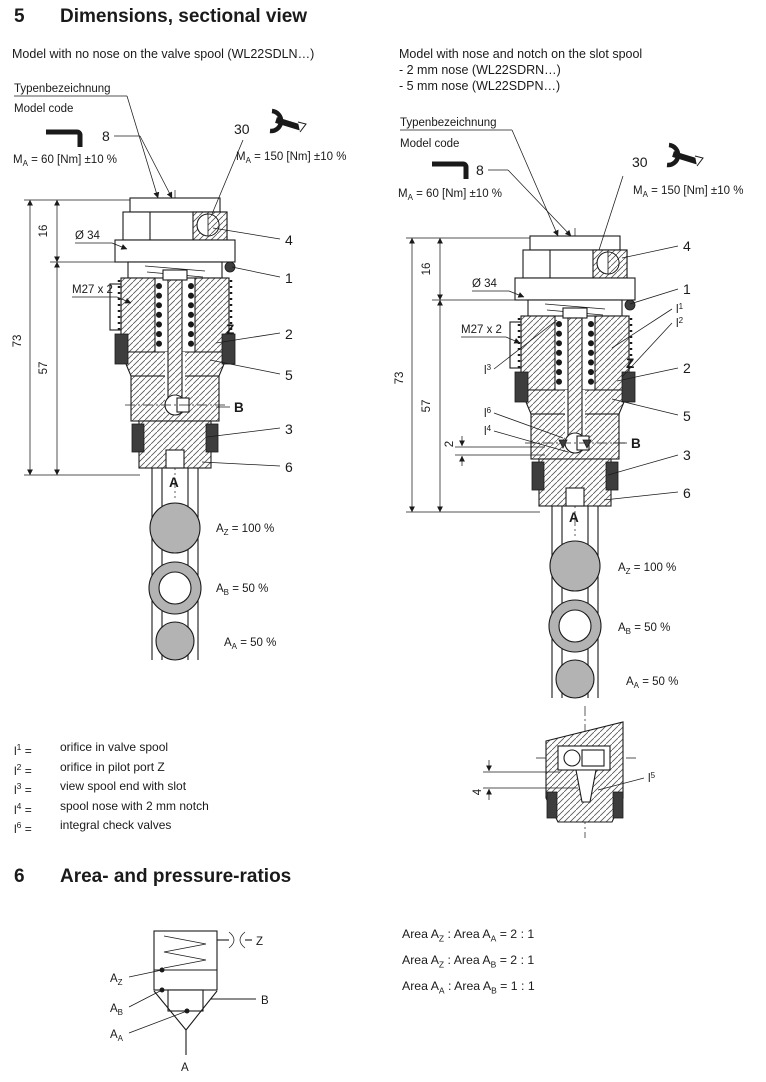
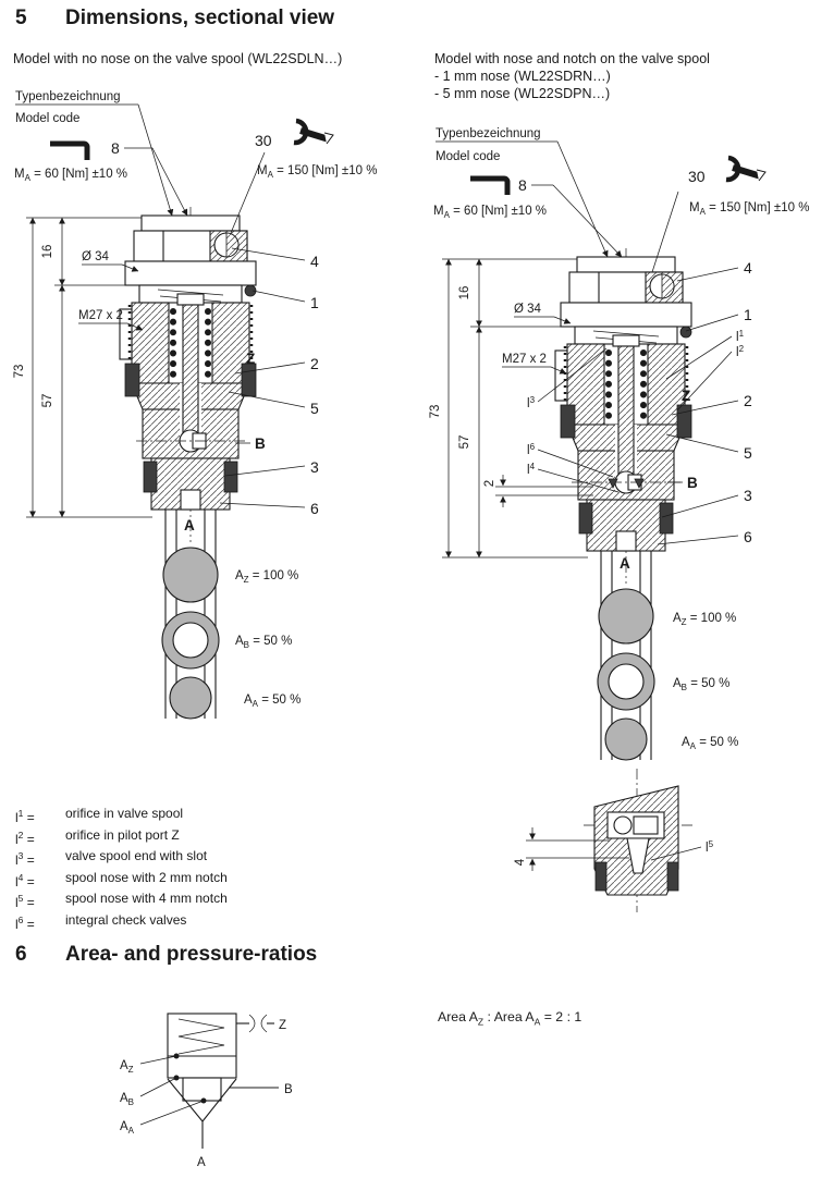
  Typenbezeichnung
  Model code
  8
  MA = 60 [Nm] ±10 %
  30
  MA = 150 [Nm] ±10 %
  Ø 34
  M27 x 2
  4
  1
  2
  5
  3
  6
  Z
  B
  A
  AZ = 100 %
  AB = 50 %
  AA = 50 %
  Typenbezeichnung
  Model code
  8
  MA = 60 [Nm] ±10 %
  30
  MA = 150 [Nm] ±10 %
  Ø 34
  M27 x 2
  l3
  l6
  l4
  l1
  l2
  4
  1
  2
  5
  3
  6
  Z
  B
  A
  AZ = 100 %
  AB = 50 %
  AA = 50 %
  l5
  Z
  B
  A
  AZ
  AB
  AA
  5
  Dimensions, sectional view
  Model with no nose on the valve spool (WL22SDLN…)
- Model with nose and notch on the slot spool
+ Model with nose and notch on the valve spool
- - 2 mm nose (WL22SDRN…)
+ - 1 mm nose (WL22SDRN…)
  - 5 mm nose (WL22SDPN…)
  l1 =
  orifice in valve spool
  l2 =
  orifice in pilot port Z
  l3 =
- view spool end with slot
+ valve spool end with slot
  l4 =
  spool nose with 2 mm notch
+ l5 =
+ spool nose with 4 mm notch
  l6 =
  integral check valves
  6
  Area- and pressure-ratios
  Area AZ : Area AA = 2 : 1
- Area AZ : Area AB = 2 : 1
- Area AA : Area AB = 1 : 1
